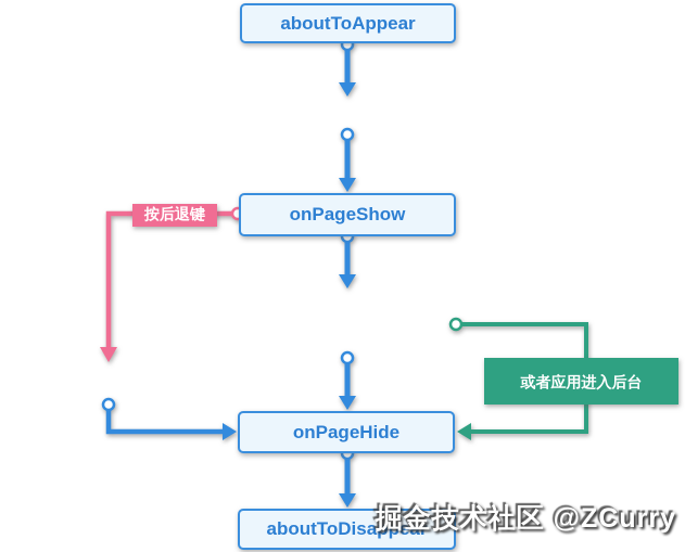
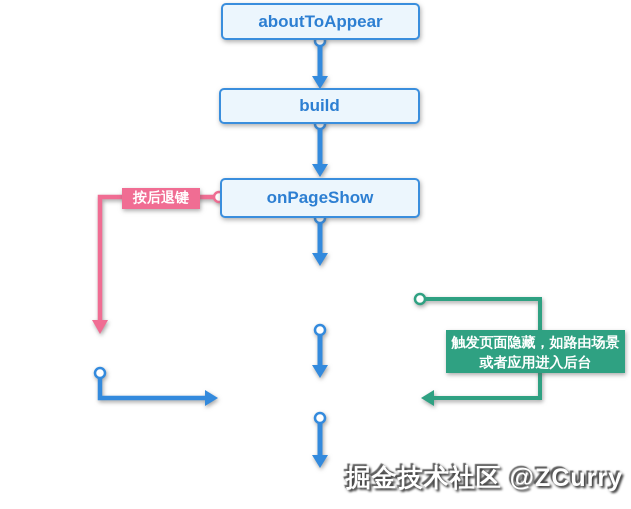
  aboutToAppear
+ build
  onPageShow
- onPageHide
- aboutToDisappear
  按后退键
+ 触发页面隐藏，如路由场景
  或者应用进入后台
  掘金技术社区 @ZCurry
